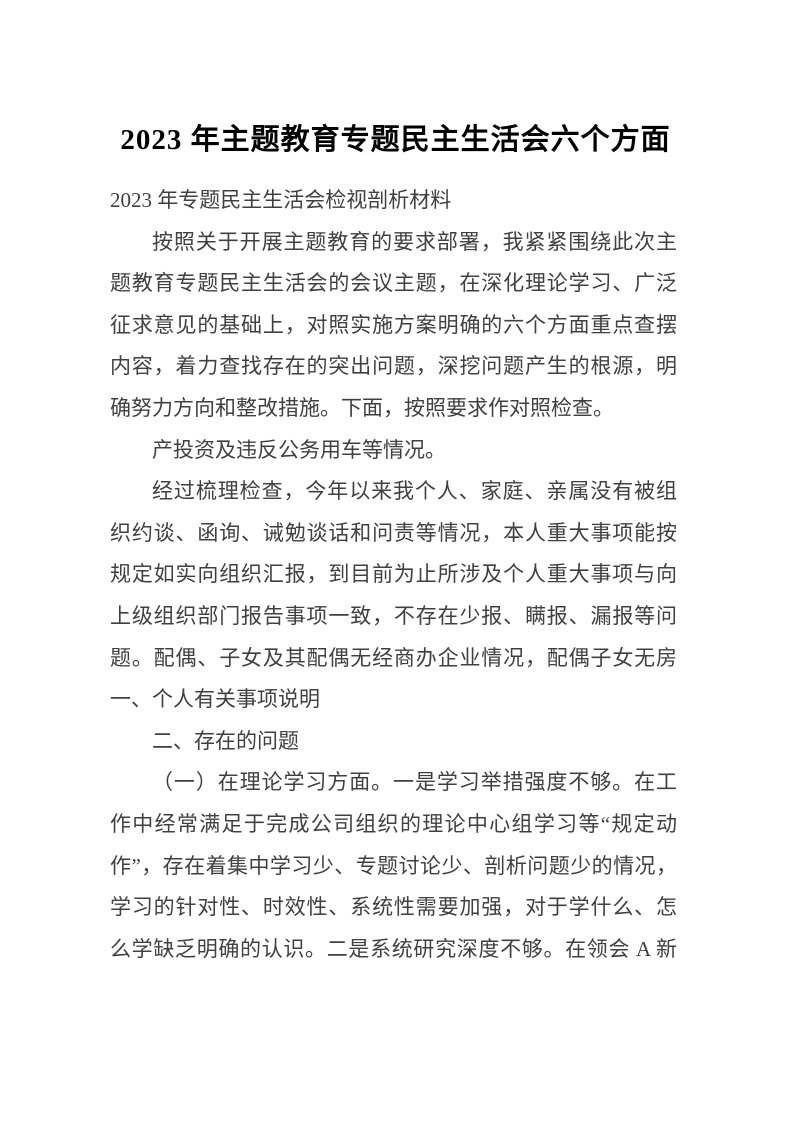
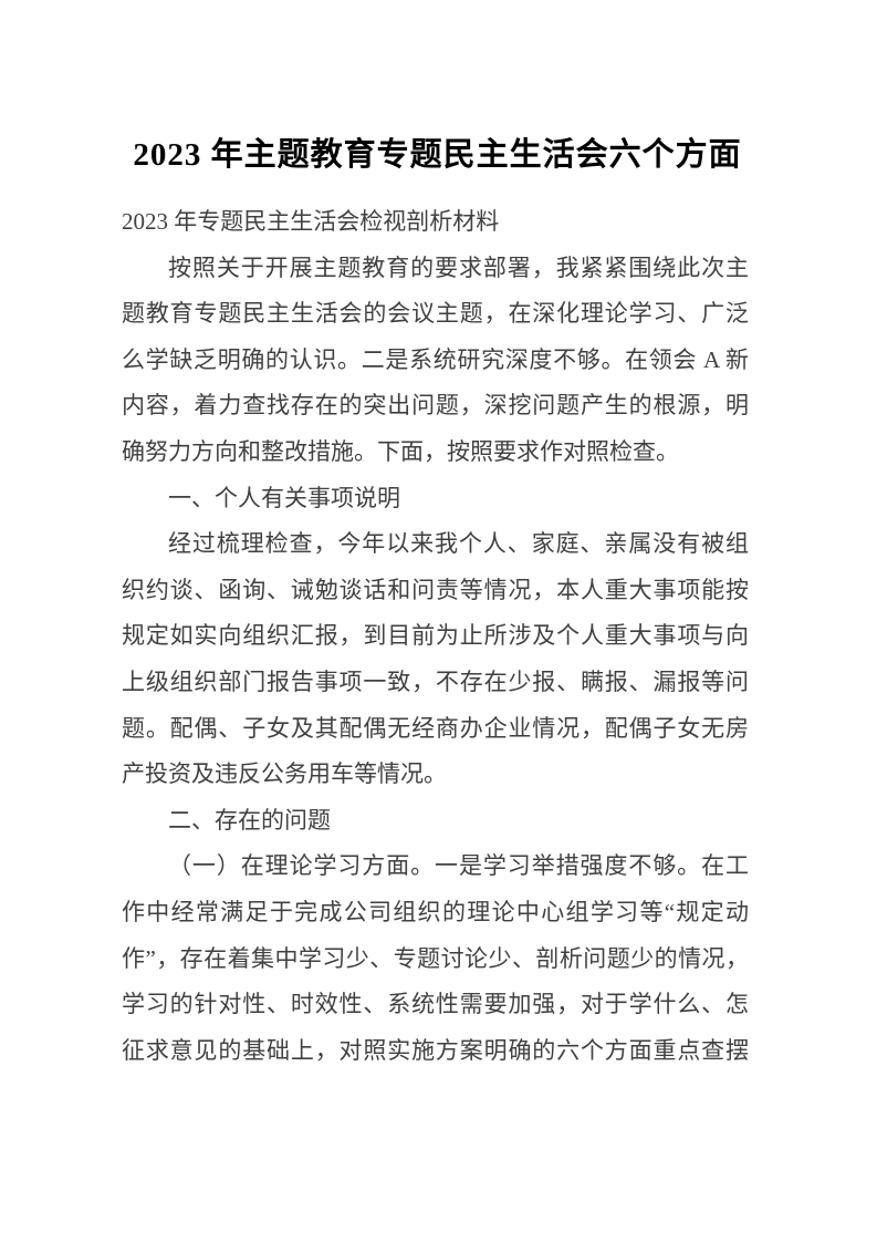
  2023 年主题教育专题民主生活会六个方面
  2023 年专题民主生活会检视剖析材料
  按照关于开展主题教育的要求部署，我紧紧围绕此次主
  题教育专题民主生活会的会议主题，在深化理论学习、广泛
- 征求意见的基础上，对照实施方案明确的六个方面重点查摆
+ 么学缺乏明确的认识。二是系统研究深度不够。在领会 A 新
  内容，着力查找存在的突出问题，深挖问题产生的根源，明
  确努力方向和整改措施。下面，按照要求作对照检查。
- 产投资及违反公务用车等情况。
+ 一、个人有关事项说明
  经过梳理检查，今年以来我个人、家庭、亲属没有被组
  织约谈、函询、诫勉谈话和问责等情况，本人重大事项能按
  规定如实向组织汇报，到目前为止所涉及个人重大事项与向
  上级组织部门报告事项一致，不存在少报、瞒报、漏报等问
  题。配偶、子女及其配偶无经商办企业情况，配偶子女无房
- 一、个人有关事项说明
+ 产投资及违反公务用车等情况。
  二、存在的问题
  （一）在理论学习方面。一是学习举措强度不够。在工
  作中经常满足于完成公司组织的理论中心组学习等“规定动
  作”，存在着集中学习少、专题讨论少、剖析问题少的情况，
  学习的针对性、时效性、系统性需要加强，对于学什么、怎
- 么学缺乏明确的认识。二是系统研究深度不够。在领会 A 新
+ 征求意见的基础上，对照实施方案明确的六个方面重点查摆
